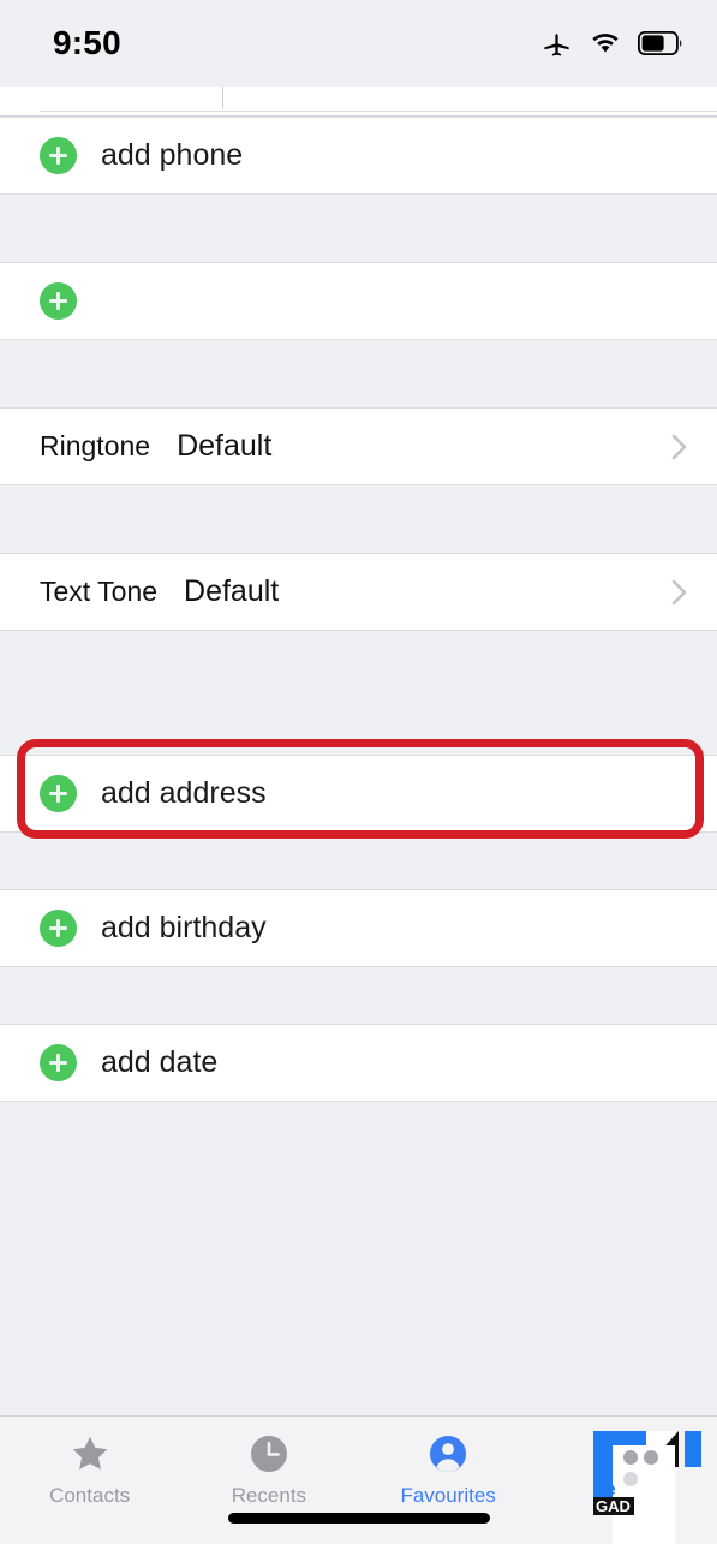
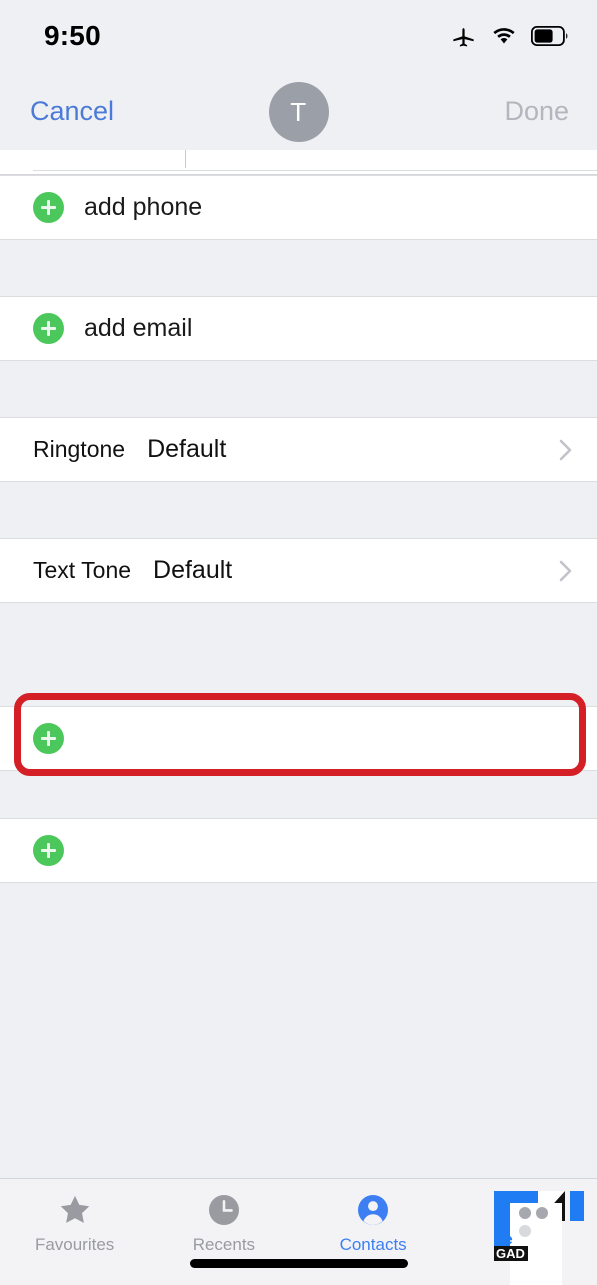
  9:50
+ Cancel
+ T
+ Done
  add phone
+ add email
  Ringtone
  Default
  Text Tone
  Default
- add address
- add birthday
- add date
- Contacts
+ Favourites
  Recents
- Favourites
+ Contacts
  ke
  GAD
